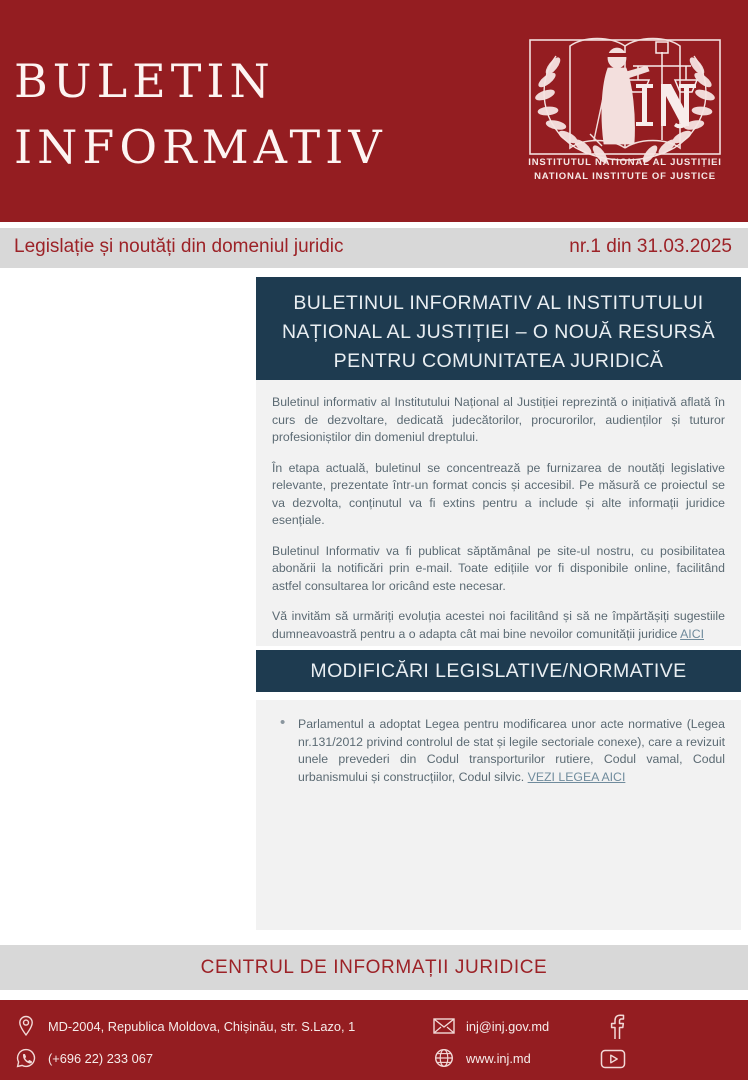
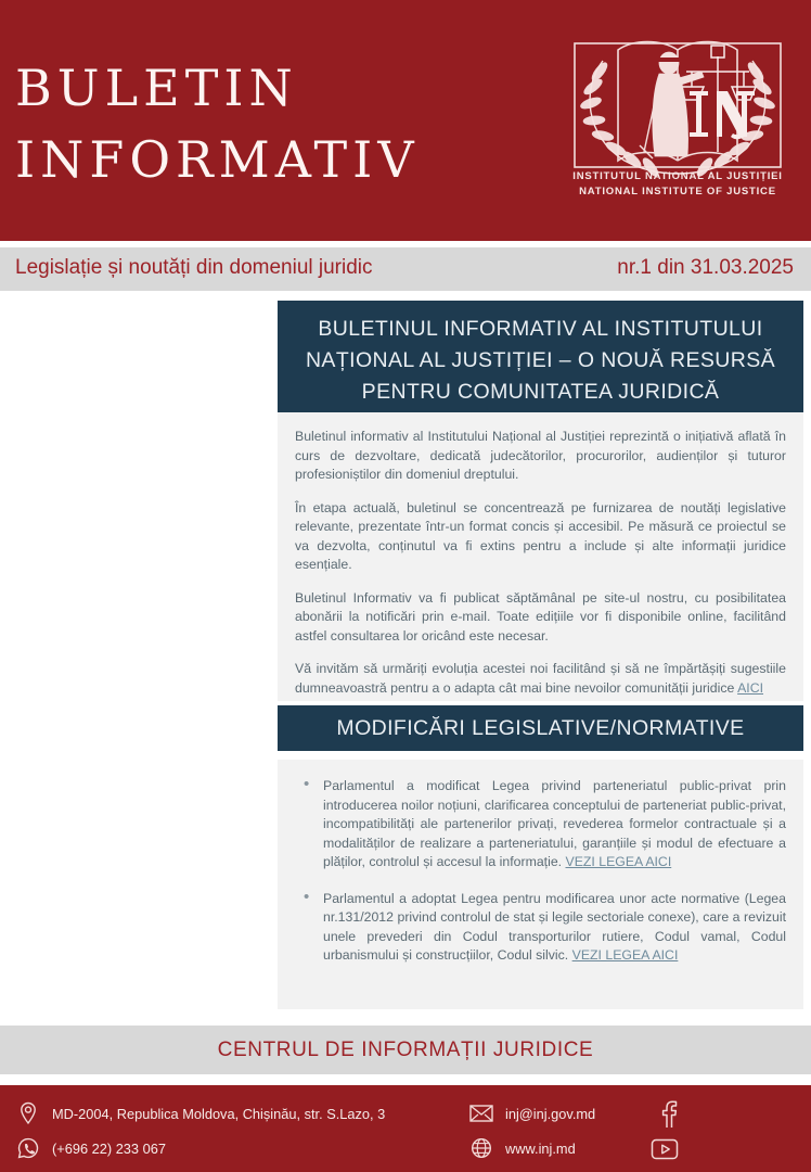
  BULETIN
  INFORMATIV
  INSTITUTUL NATIONAL AL JUSTIȚIEI
  NATIONAL INSTITUTE OF JUSTICE
  Legislație și noutăți din domeniul juridic
  nr.1 din 31.03.2025
  BULETINUL INFORMATIV AL INSTITUTULUI NAȚIONAL AL JUSTIȚIEI – O NOUĂ RESURSĂ PENTRU COMUNITATEA JURIDICĂ
  Buletinul informativ al Institutului Național al Justiției reprezintă o inițiativă aflată în curs de dezvoltare, dedicată judecătorilor, procurorilor, audienților și tuturor profesioniștilor din domeniul dreptului.
  În etapa actuală, buletinul se concentrează pe furnizarea de noutăți legislative relevante, prezentate într-un format concis și accesibil. Pe măsură ce proiectul se va dezvolta, conținutul va fi extins pentru a include și alte informații juridice esențiale.
  Buletinul Informativ va fi publicat săptămânal pe site-ul nostru, cu posibilitatea abonării la notificări prin e-mail. Toate edițiile vor fi disponibile online, facilitând astfel consultarea lor oricând este necesar.
  Vă invităm să urmăriți evoluția acestei noi facilitând și să ne împărtășiți sugestiile dumneavoastră pentru a o adapta cât mai bine nevoilor comunității juridice AICI
  MODIFICĂRI LEGISLATIVE/NORMATIVE
+ Parlamentul a modificat Legea privind parteneriatul public-privat prin introducerea noilor noțiuni, clarificarea conceptului de parteneriat public-privat, incompatibilități ale partenerilor privați, revederea formelor contractuale și a modalităților de realizare a parteneriatului, garanțiile și modul de efectuare a plăților, controlul și accesul la informație. VEZI LEGEA AICI
  Parlamentul a adoptat Legea pentru modificarea unor acte normative (Legea nr.131/2012 privind controlul de stat și legile sectoriale conexe), care a revizuit unele prevederi din Codul transporturilor rutiere, Codul vamal, Codul urbanismului și construcțiilor, Codul silvic. VEZI LEGEA AICI
  CENTRUL DE INFORMAȚII JURIDICE
- MD-2004, Republica Moldova, Chișinău, str. S.Lazo, 1
+ MD-2004, Republica Moldova, Chișinău, str. S.Lazo, 3
  (+696 22) 233 067
  inj@inj.gov.md
  www.inj.md
